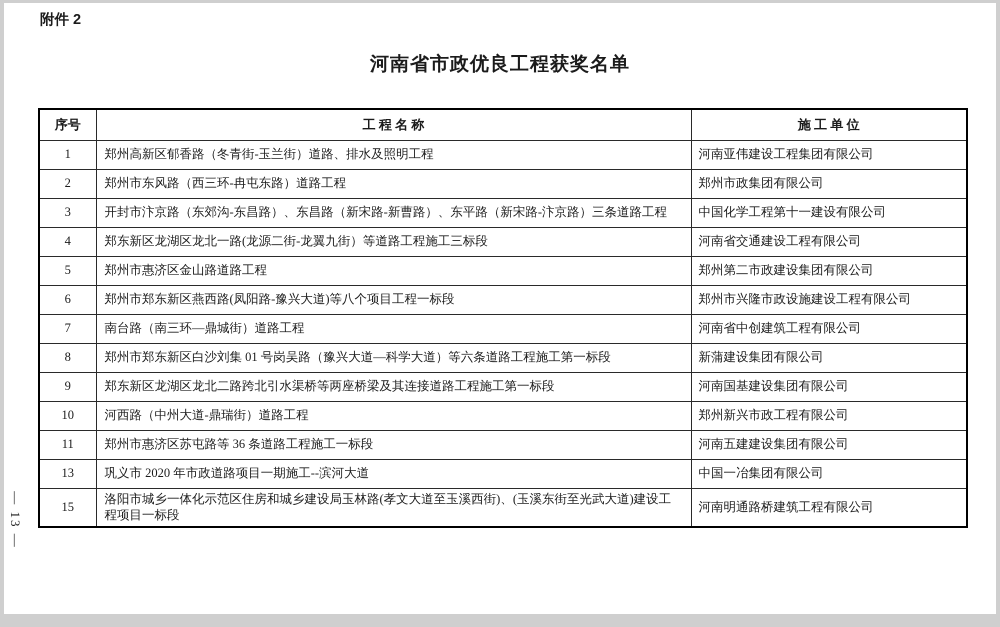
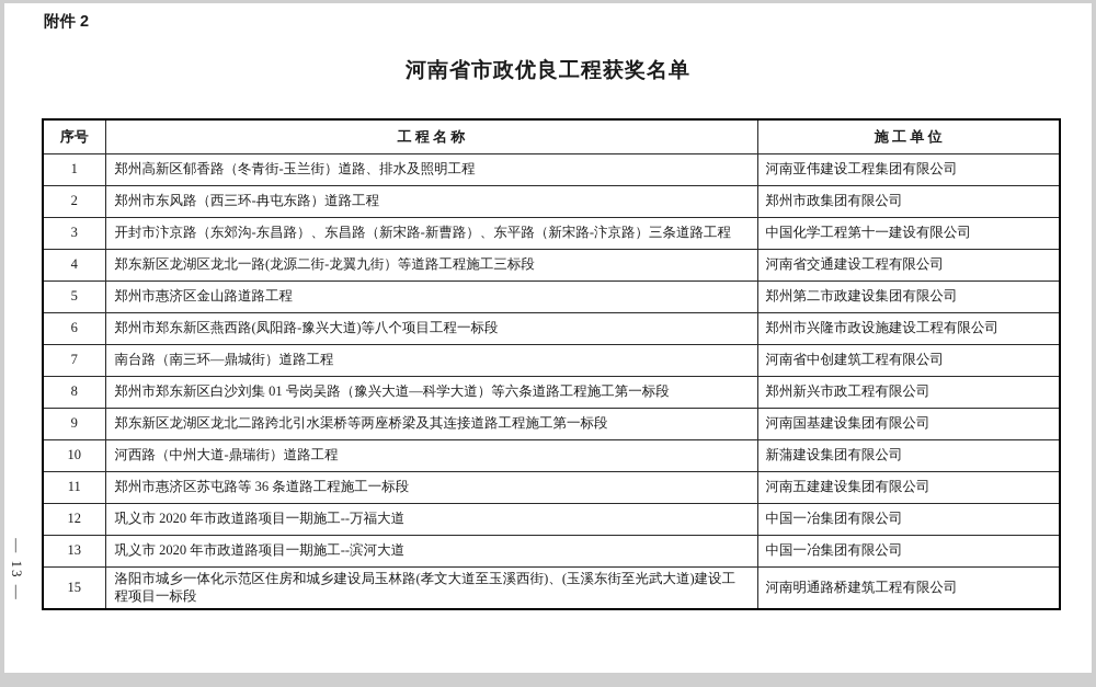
  附件 2
  河南省市政优良工程获奖名单
  序号	工 程 名 称	施 工 单 位
  1	郑州高新区郁香路（冬青街-玉兰街）道路、排水及照明工程	河南亚伟建设工程集团有限公司
  2	郑州市东风路（西三环-冉屯东路）道路工程	郑州市政集团有限公司
  3	开封市汴京路（东郊沟-东昌路）、东昌路（新宋路-新曹路）、东平路（新宋路-汴京路）三条道路工程	中国化学工程第十一建设有限公司
  4	郑东新区龙湖区龙北一路(龙源二街-龙翼九街）等道路工程施工三标段	河南省交通建设工程有限公司
  5	郑州市惠济区金山路道路工程	郑州第二市政建设集团有限公司
  6	郑州市郑东新区燕西路(凤阳路-豫兴大道)等八个项目工程一标段	郑州市兴隆市政设施建设工程有限公司
  7	南台路（南三环—鼎城街）道路工程	河南省中创建筑工程有限公司
- 8	郑州市郑东新区白沙刘集 01 号岗吴路（豫兴大道—科学大道）等六条道路工程施工第一标段	新蒲建设集团有限公司
+ 8	郑州市郑东新区白沙刘集 01 号岗吴路（豫兴大道—科学大道）等六条道路工程施工第一标段	郑州新兴市政工程有限公司
  9	郑东新区龙湖区龙北二路跨北引水渠桥等两座桥梁及其连接道路工程施工第一标段	河南国基建设集团有限公司
- 10	河西路（中州大道-鼎瑞街）道路工程	郑州新兴市政工程有限公司
+ 10	河西路（中州大道-鼎瑞街）道路工程	新蒲建设集团有限公司
  11	郑州市惠济区苏屯路等 36 条道路工程施工一标段	河南五建建设集团有限公司
+ 12	巩义市 2020 年市政道路项目一期施工--万福大道	中国一冶集团有限公司
  13	巩义市 2020 年市政道路项目一期施工--滨河大道	中国一冶集团有限公司
  15	洛阳市城乡一体化示范区住房和城乡建设局玉林路(孝文大道至玉溪西街)、(玉溪东街至光武大道)建设工程项目一标段	河南明通路桥建筑工程有限公司
